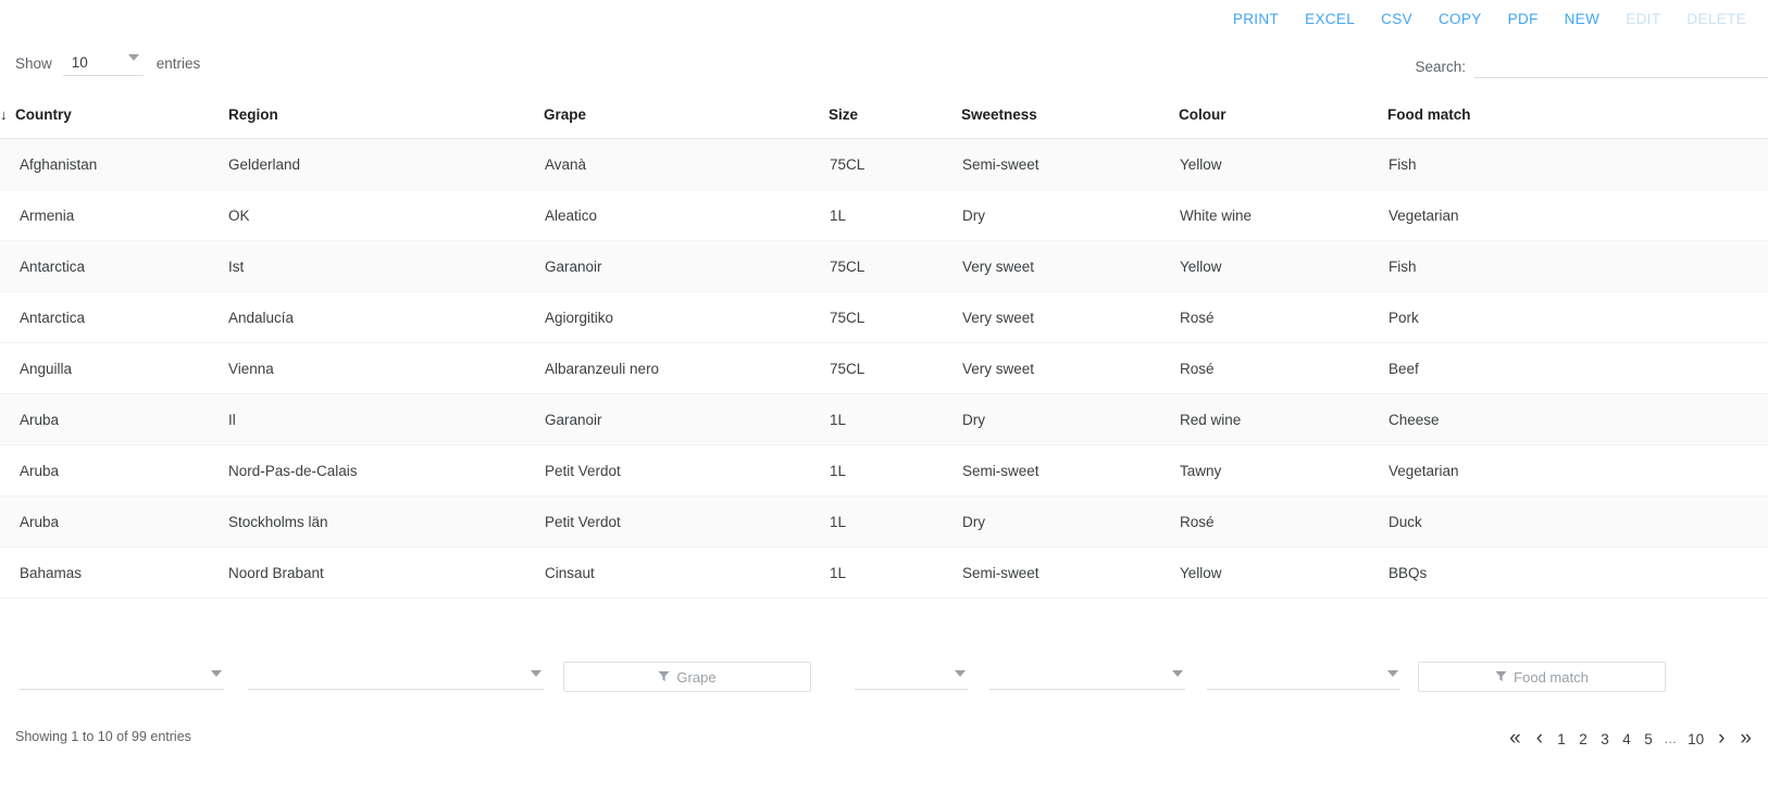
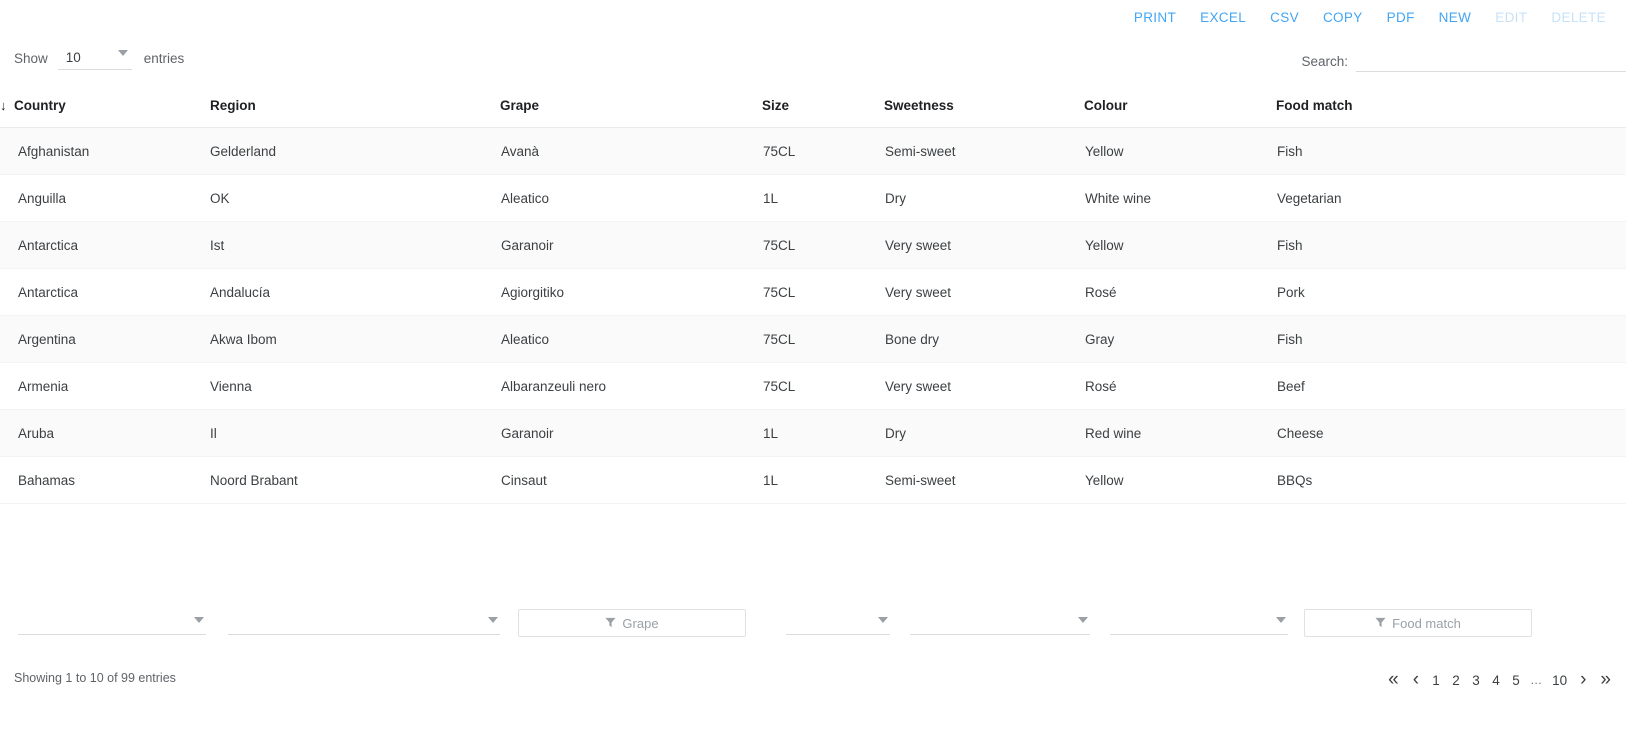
  PRINT
  EXCEL
  CSV
  COPY
  PDF
  NEW
  EDIT
  DELETE
  Show
  10
  entries
  Search:
  ↓ Country	Region	Grape	Size	Sweetness	Colour	Food match
  Afghanistan	Gelderland	Avanà	75CL	Semi-sweet	Yellow	Fish
- Armenia	OK	Aleatico	1L	Dry	White wine	Vegetarian
+ Anguilla	OK	Aleatico	1L	Dry	White wine	Vegetarian
  Antarctica	Ist	Garanoir	75CL	Very sweet	Yellow	Fish
  Antarctica	Andalucía	Agiorgitiko	75CL	Very sweet	Rosé	Pork
+ Argentina	Akwa Ibom	Aleatico	75CL	Bone dry	Gray	Fish
- Anguilla	Vienna	Albaranzeuli nero	75CL	Very sweet	Rosé	Beef
+ Armenia	Vienna	Albaranzeuli nero	75CL	Very sweet	Rosé	Beef
  Aruba	Il	Garanoir	1L	Dry	Red wine	Cheese
- Aruba	Nord-Pas-de-Calais	Petit Verdot	1L	Semi-sweet	Tawny	Vegetarian
- Aruba	Stockholms län	Petit Verdot	1L	Dry	Rosé	Duck
  Bahamas	Noord Brabant	Cinsaut	1L	Semi-sweet	Yellow	BBQs
  Grape
  Food match
  Showing 1 to 10 of 99 entries
  «
  ‹
  1
  2
  3
  4
  5
  …
  10
  ›
  »
